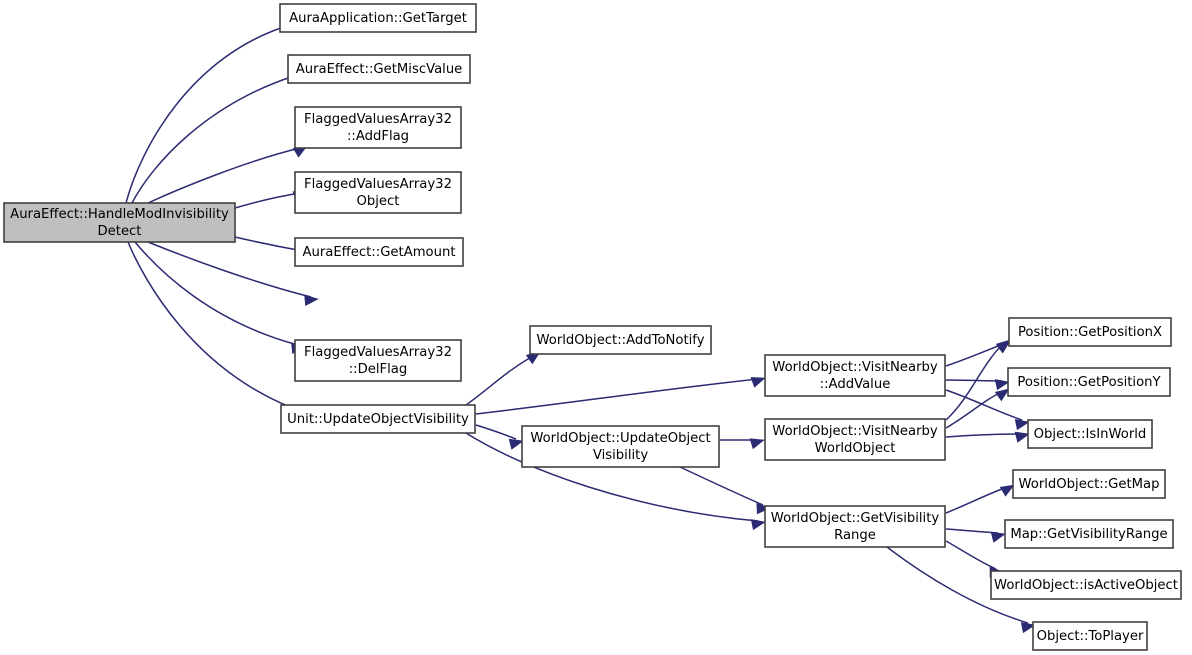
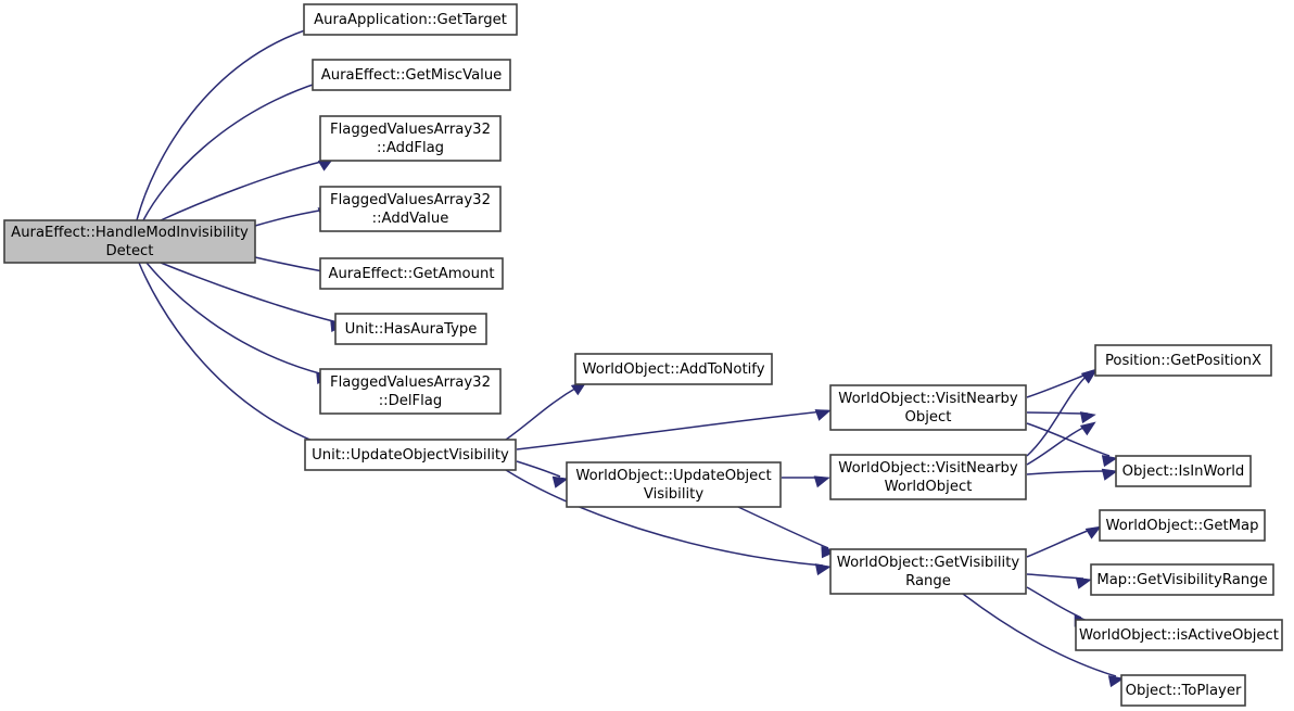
  AuraEffect::HandleModInvisibility
  Detect
  AuraApplication::GetTarget
  AuraEffect::GetMiscValue
  FlaggedValuesArray32
  ::AddFlag
  FlaggedValuesArray32
- Object
+ ::AddValue
  AuraEffect::GetAmount
+ Unit::HasAuraType
  FlaggedValuesArray32
  ::DelFlag
  Unit::UpdateObjectVisibility
  WorldObject::AddToNotify
  WorldObject::UpdateObject
  Visibility
  WorldObject::VisitNearby
- ::AddValue
+ Object
  WorldObject::VisitNearby
  WorldObject
  WorldObject::GetVisibility
  Range
  Position::GetPositionX
- Position::GetPositionY
  Object::IsInWorld
  WorldObject::GetMap
  Map::GetVisibilityRange
  WorldObject::isActiveObject
  Object::ToPlayer
